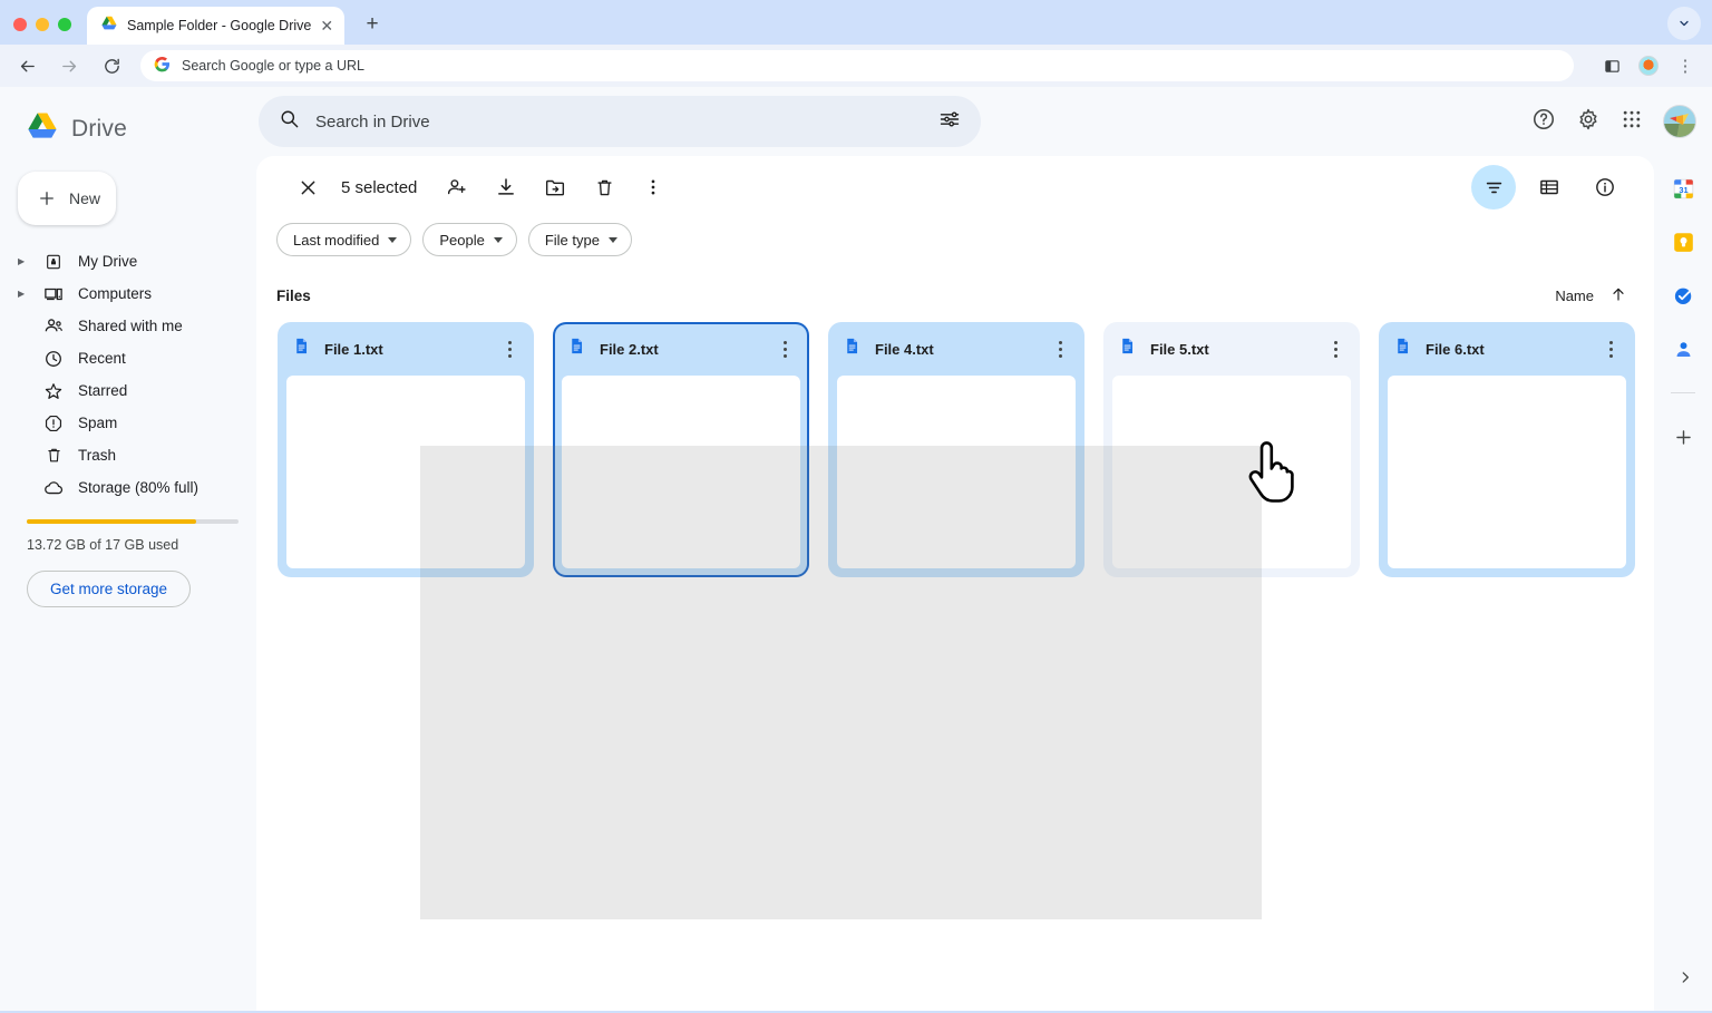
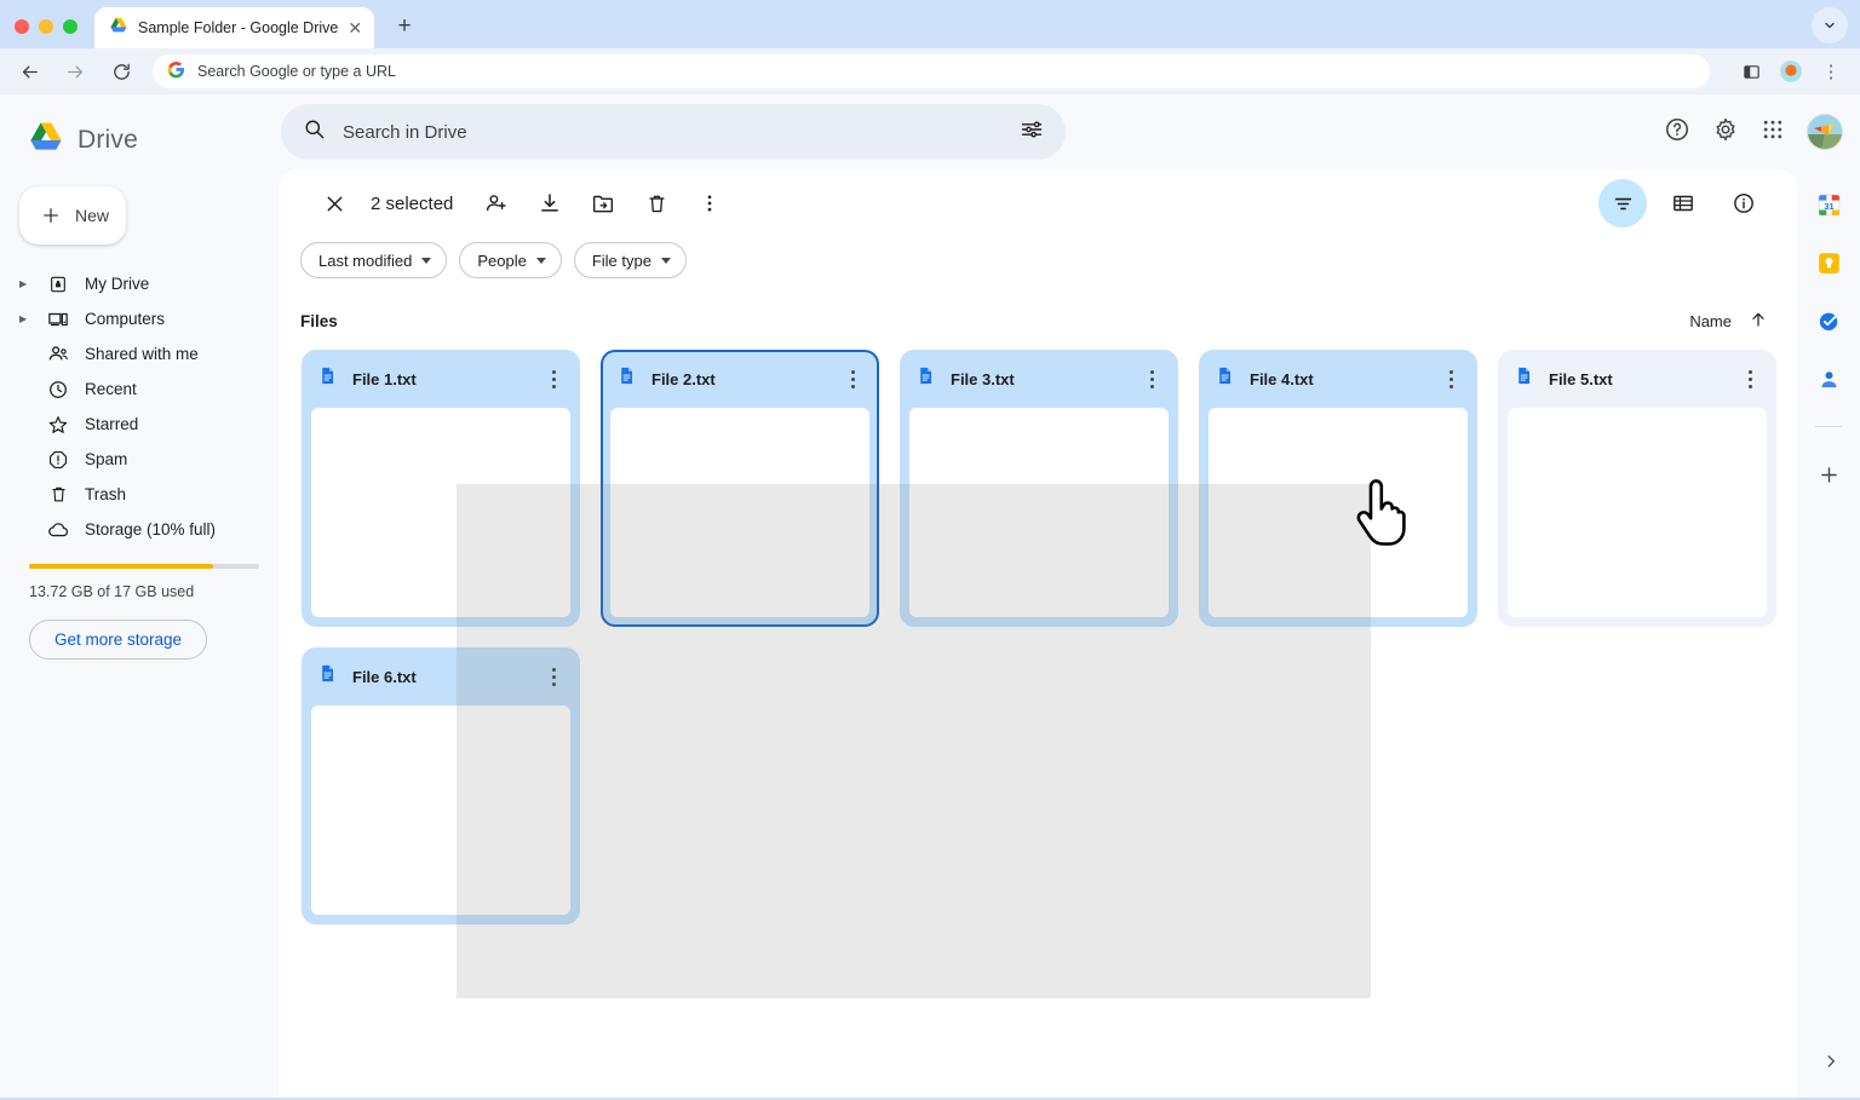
  Sample Folder - Google Drive
  ✕
  +
  Search Google or type a URL
  ⋮
  Drive
  New
  ▶
  My Drive
  ▶
  Computers
  Shared with me
  Recent
  Starred
  Spam
  Trash
- Storage (80% full)
+ Storage (10% full)
  13.72 GB of 17 GB used
  Get more storage
  Search in Drive
- 5 selected
+ 2 selected
  Last modified
  People
  File type
  Files
  Name
  File 1.txt
  File 2.txt
+ File 3.txt
  File 4.txt
  File 5.txt
  File 6.txt
  31
